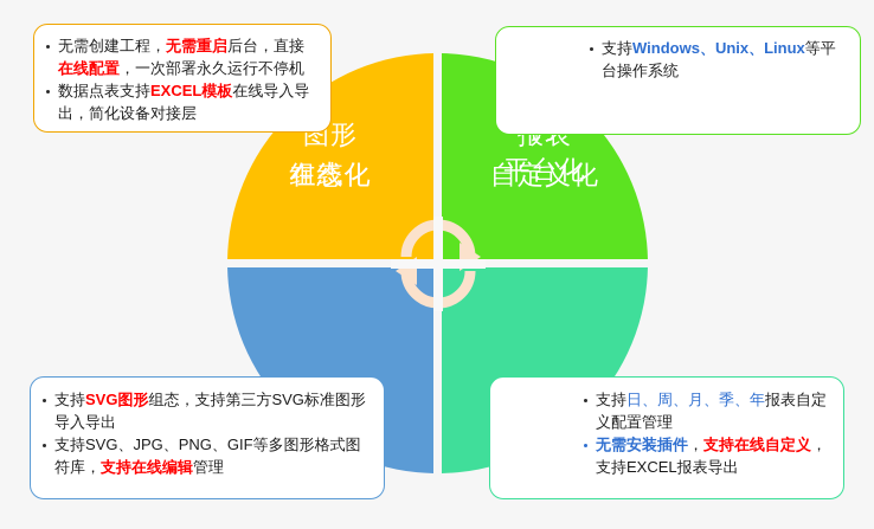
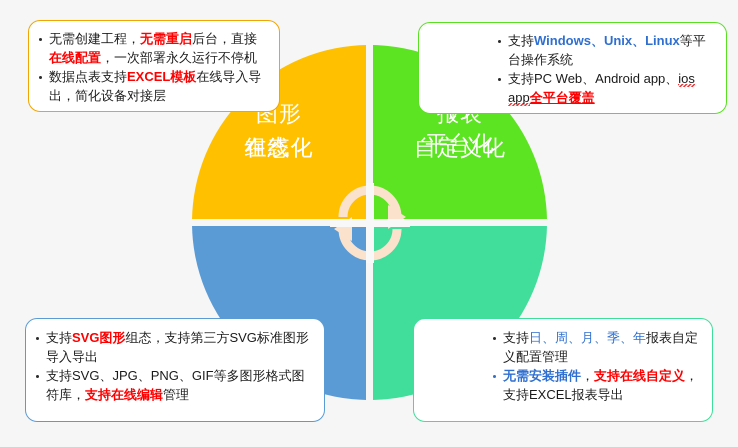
  在线化
  平台化
  图形
  组态化
  自定义化
  无需创建工程，无需重启后台，直接在线配置，一次部署永久运行不停机
  数据点表支持EXCEL模板在线导入导出，简化设备对接层
  支持Windows、Unix、Linux等平台操作系统
+ 支持PC Web、Android app、ios app全平台覆盖
  支持SVG图形组态，支持第三方SVG标准图形导入导出
  支持SVG、JPG、PNG、GIF等多图形格式图符库，支持在线编辑管理
  支持日、周、月、季、年报表自定义配置管理
  无需安装插件，支持在线自定义，支持EXCEL报表导出
